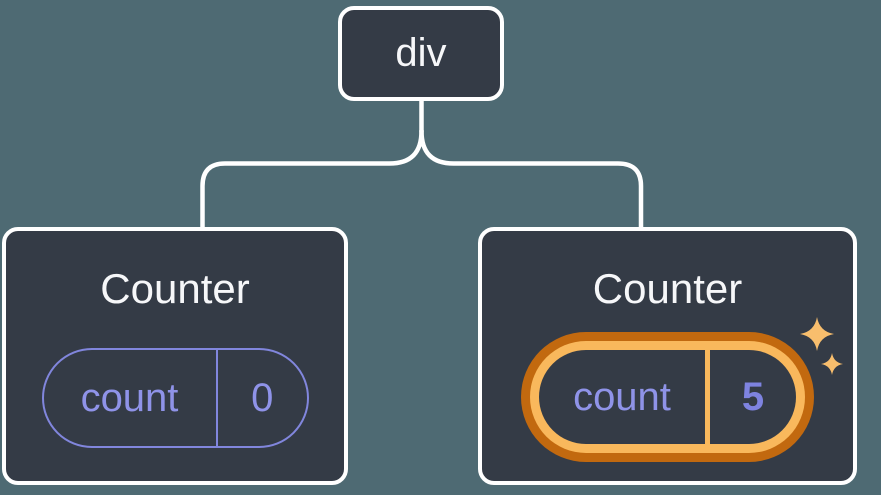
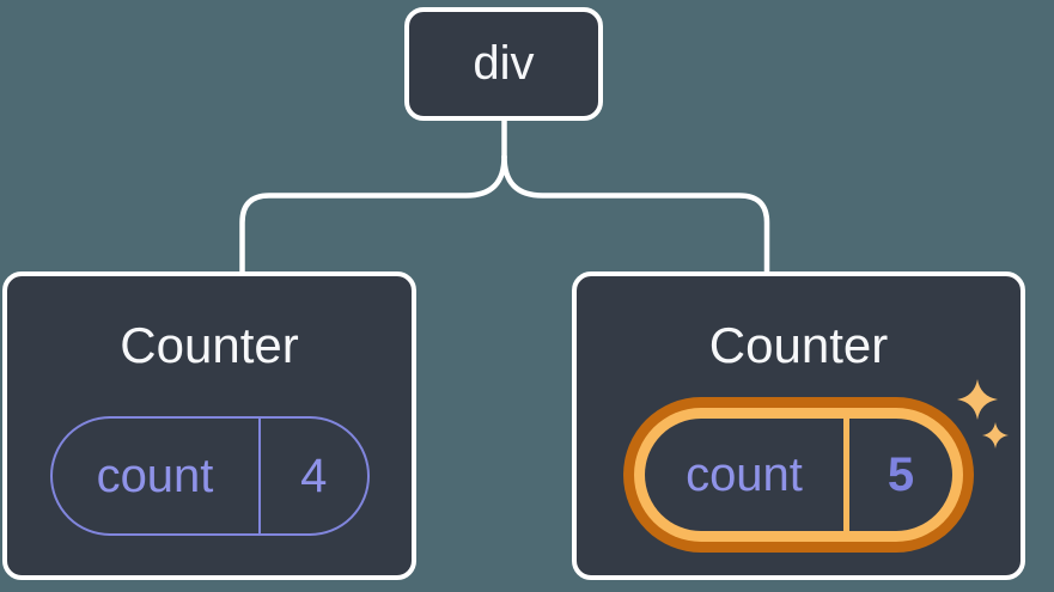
  div
  Counter
  count
- 0
+ 4
  Counter
  count
  5
